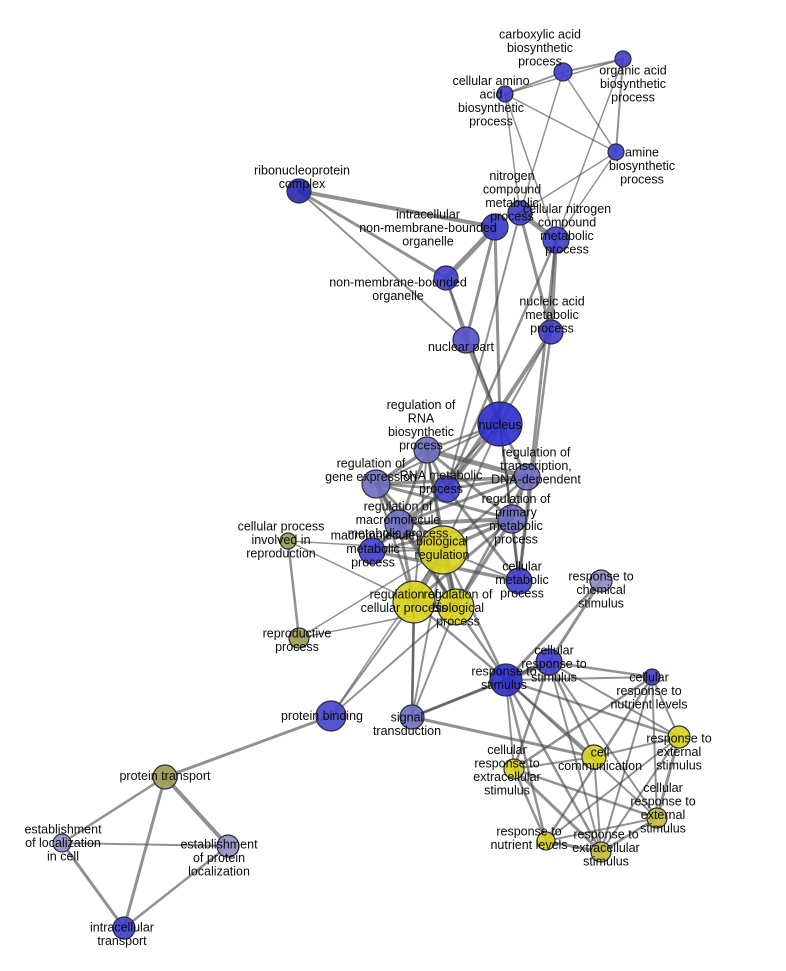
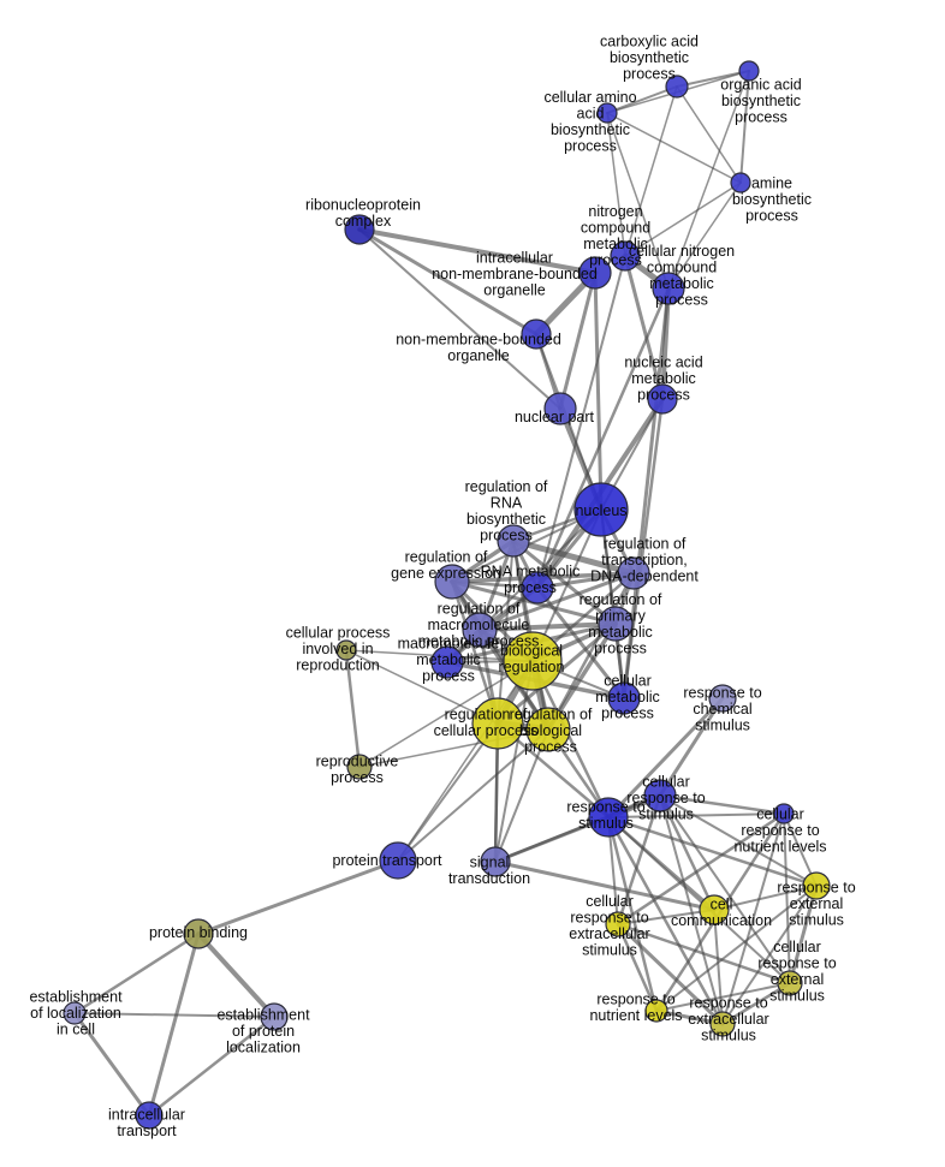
  carboxylic acid biosynthetic process
  organic acid biosynthetic process
  cellular amino acid biosynthetic process
  amine biosynthetic process
  nitrogen compound metabolic process
  cellular nitrogen compound metabolic process
  intracellular non-membrane-bounded organelle
  ribonucleoprotein complex
  non-membrane-bounded organelle
  nucleic acid metabolic process
  nuclear part
  nucleus
  regulation of RNA biosynthetic process
  regulation of transcription, DNA-dependent
  regulation of gene expression
  RNA metabolic process
  regulation of macromolecule metabolic process
  macromolecule metabolic process
  regulation of primary metabolic process
  biological regulation
  cellular metabolic process
  regulation of cellular process
  regulation of biological process
  response to chemical stimulus
  cellular response to stimulus
  response to stimulus
  cellular response to nutrient levels
  response to external stimulus
  cell communication
  cellular response to extracellular stimulus
  cellular response to external stimulus
  response to nutrient levels
  response to extracellular stimulus
- protein binding
+ protein transport
  signal transduction
- protein transport
+ protein binding
  establishment of localization in cell
  establishment of protein localization
  intracellular transport
  cellular process involved in reproduction
  reproductive process
